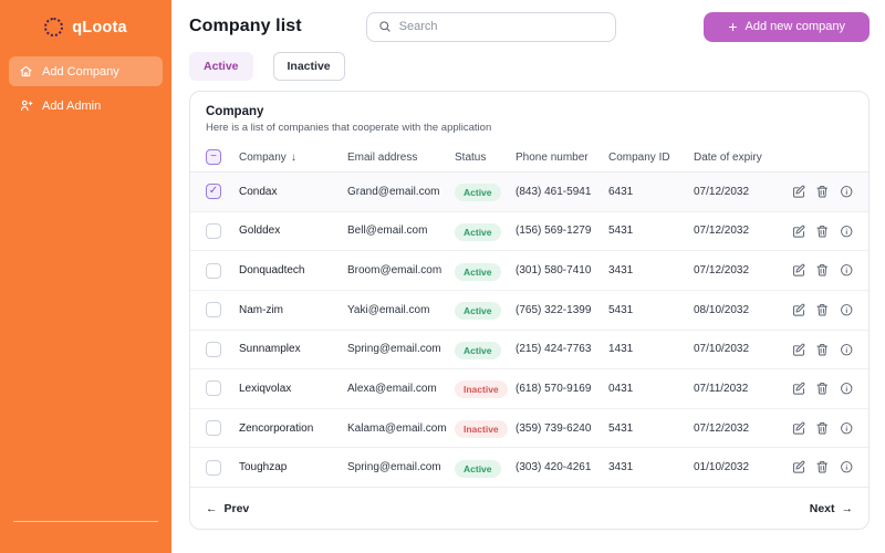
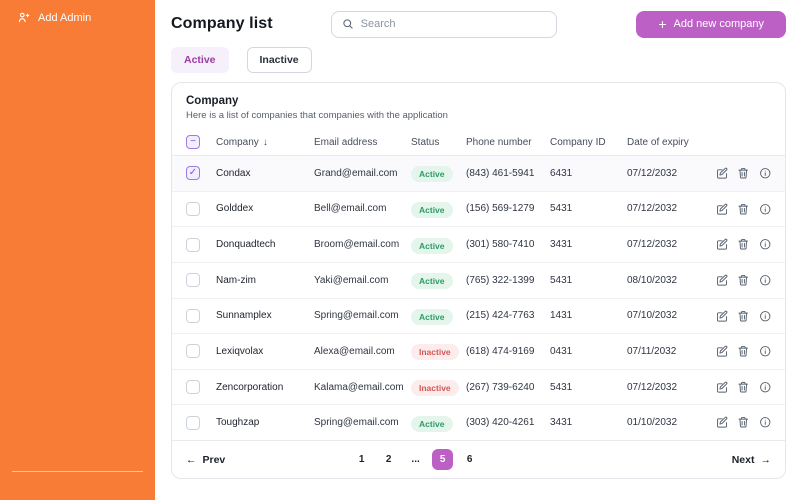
- qLoota
- Add Company
  Add Admin
  Company list
  Search
  +
  Add new company
  Active
  Inactive
  Company
- Here is a list of companies that cooperate with the application
+ Here is a list of companies that companies with the application
  −
  Company
  ↓
  Email address
  Status
  Phone number
  Company ID
  Date of expiry
  ✓
  Condax
  Grand@email.com
  Active
  (843) 461-5941
  6431
  07/12/2032
  Golddex
  Bell@email.com
  Active
  (156) 569-1279
  5431
  07/12/2032
  Donquadtech
  Broom@email.com
  Active
  (301) 580-7410
  3431
  07/12/2032
  Nam-zim
  Yaki@email.com
  Active
  (765) 322-1399
  5431
  08/10/2032
  Sunnamplex
  Spring@email.com
  Active
  (215) 424-7763
  1431
  07/10/2032
  Lexiqvolax
  Alexa@email.com
  Inactive
- (618) 570-9169
+ (618) 474-9169
  0431
  07/11/2032
  Zencorporation
  Kalama@email.com
  Inactive
- (359) 739-6240
+ (267) 739-6240
  5431
  07/12/2032
  Toughzap
  Spring@email.com
  Active
  (303) 420-4261
  3431
  01/10/2032
  ←
  Prev
+ 1
+ 2
+ ...
+ 5
+ 6
  Next
  →
